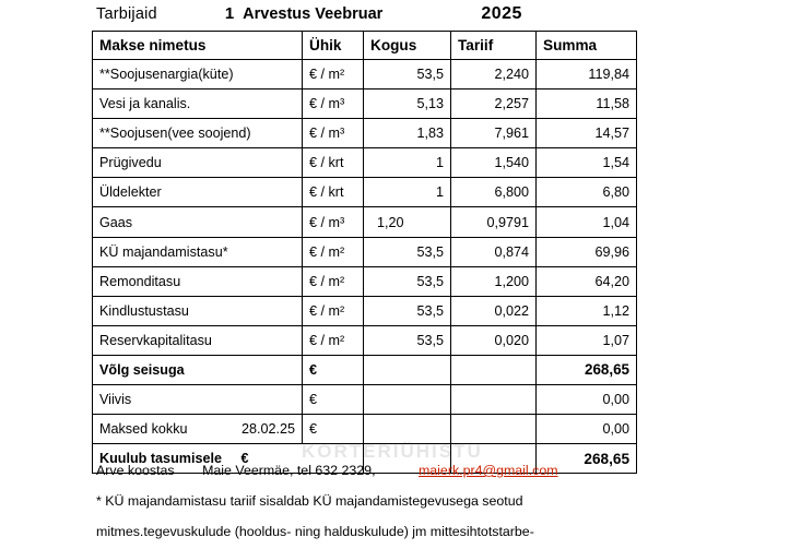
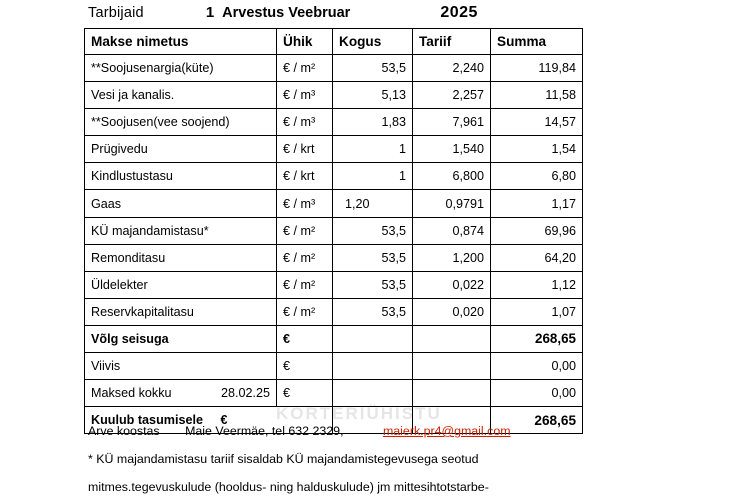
  Tarbijaid
  1
  Arvestus Veebruar
  2025
  Makse nimetus	Ühik	Kogus	Tariif	Summa
  **Soojusenargia(küte)	€ / m²	53,5	2,240	119,84
  Vesi ja kanalis.	€ / m³	5,13	2,257	11,58
  **Soojusen(vee soojend)	€ / m³	1,83	7,961	14,57
  Prügivedu	€ / krt	1	1,540	1,54
- Üldelekter	€ / krt	1	6,800	6,80
+ Kindlustustasu	€ / krt	1	6,800	6,80
- Gaas	€ / m³	1,20	0,9791	1,04
+ Gaas	€ / m³	1,20	0,9791	1,17
  KÜ majandamistasu*	€ / m²	53,5	0,874	69,96
  Remonditasu	€ / m²	53,5	1,200	64,20
- Kindlustustasu	€ / m²	53,5	0,022	1,12
+ Üldelekter	€ / m²	53,5	0,022	1,12
  Reservkapitalitasu	€ / m²	53,5	0,020	1,07
  Võlg seisuga	€			268,65
  Viivis	€			0,00
  Maksed kokku 28.02.25	€			0,00
  Kuulub tasumisele €			268,65
  KORTERIÜHISTU
  Arve koostas Maie Veermäe, tel 632 2329, maierk.pr4@gmail.com
  * KÜ majandamistasu tariif sisaldab KÜ majandamistegevusega seotud
  mitmes.tegevuskulude (hooldus- ning halduskulude) jm mittesihtotstarbe-
